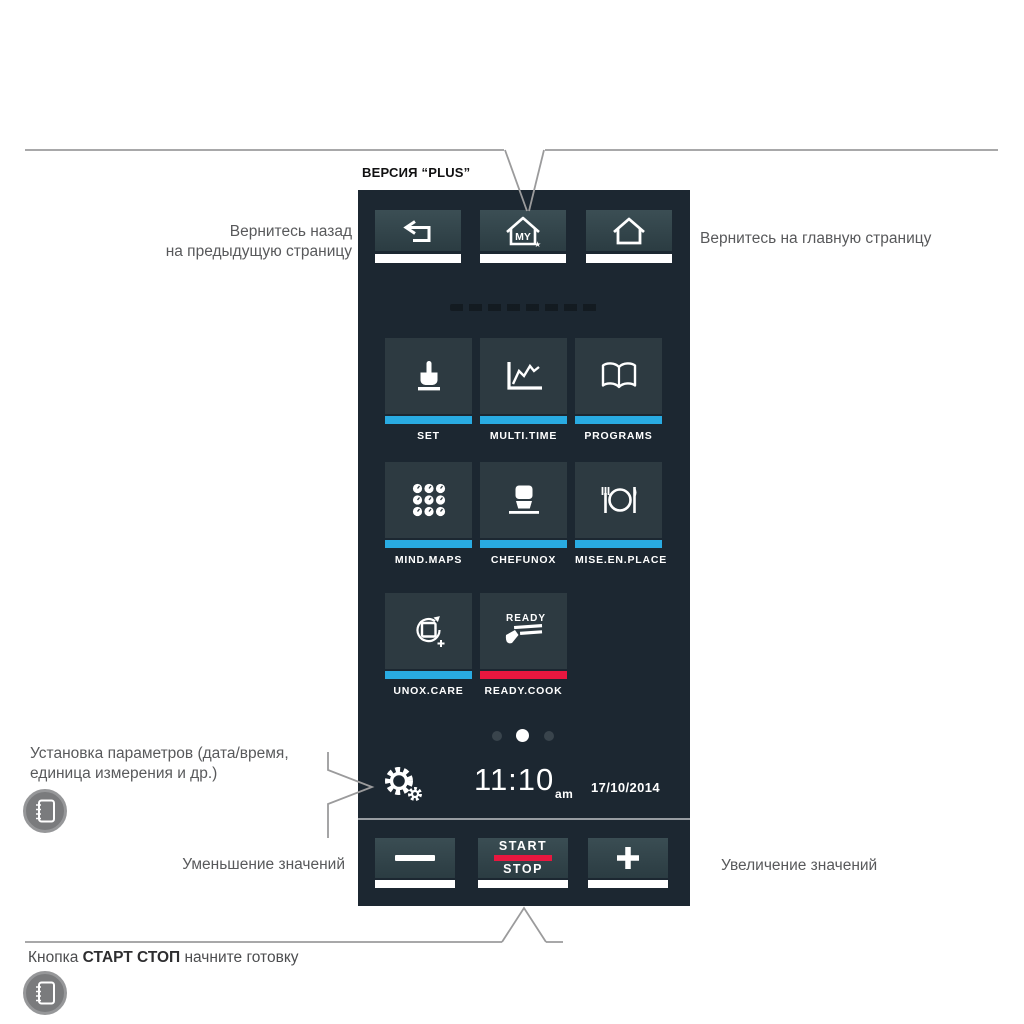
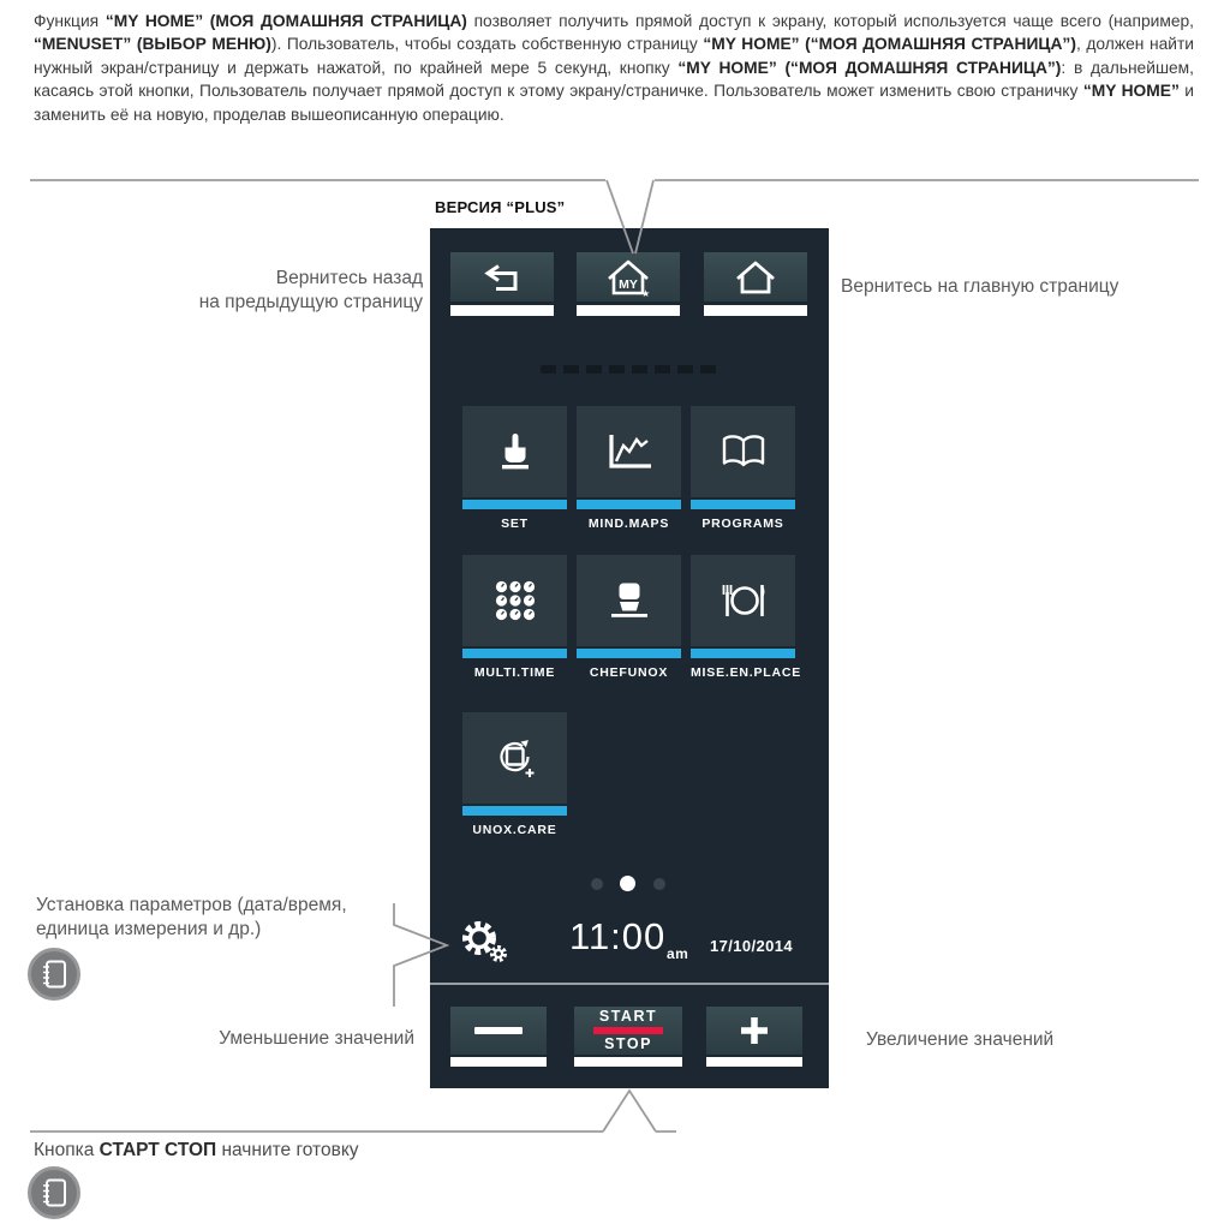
+ Функция “MY HOME” (МОЯ ДОМАШНЯЯ СТРАНИЦА) позволяет получить прямой доступ к экрану, который используется чаще всего (например, “MENUSET” (ВЫБОР МЕНЮ)). Пользователь, чтобы создать собственную страницу “MY HOME” (“МОЯ ДОМАШНЯЯ СТРАНИЦА”), должен найти нужный экран/страницу и держать нажатой, по крайней мере 5 секунд, кнопку “MY HOME” (“МОЯ ДОМАШНЯЯ СТРАНИЦА”): в дальнейшем, касаясь этой кнопки, Пользователь получает прямой доступ к этому экрану/страничке. Пользователь может изменить свою страничку “MY HOME” и заменить её на новую, проделав вышеописанную операцию.
  ВЕРСИЯ “PLUS”
  MY
  ★
  SET
- MULTI.TIME
+ MIND.MAPS
  PROGRAMS
- MIND.MAPS
+ MULTI.TIME
  CHEFUNOX
  MISE.EN.PLAC
  UNOX.CARE
- READY
- READY.COOK
- 11:10
+ 11:00
  am
  17/10/2014
  START
  STOP
  Вернитесь назад
  на предыдущую страницу
  Вернитесь на главную страницу
  Установка параметров (дата/время,
  единица измерения и др.)
  Уменьшение значений
  Увеличение значений
  Кнопка СТАРТ СТОП начните готовку
